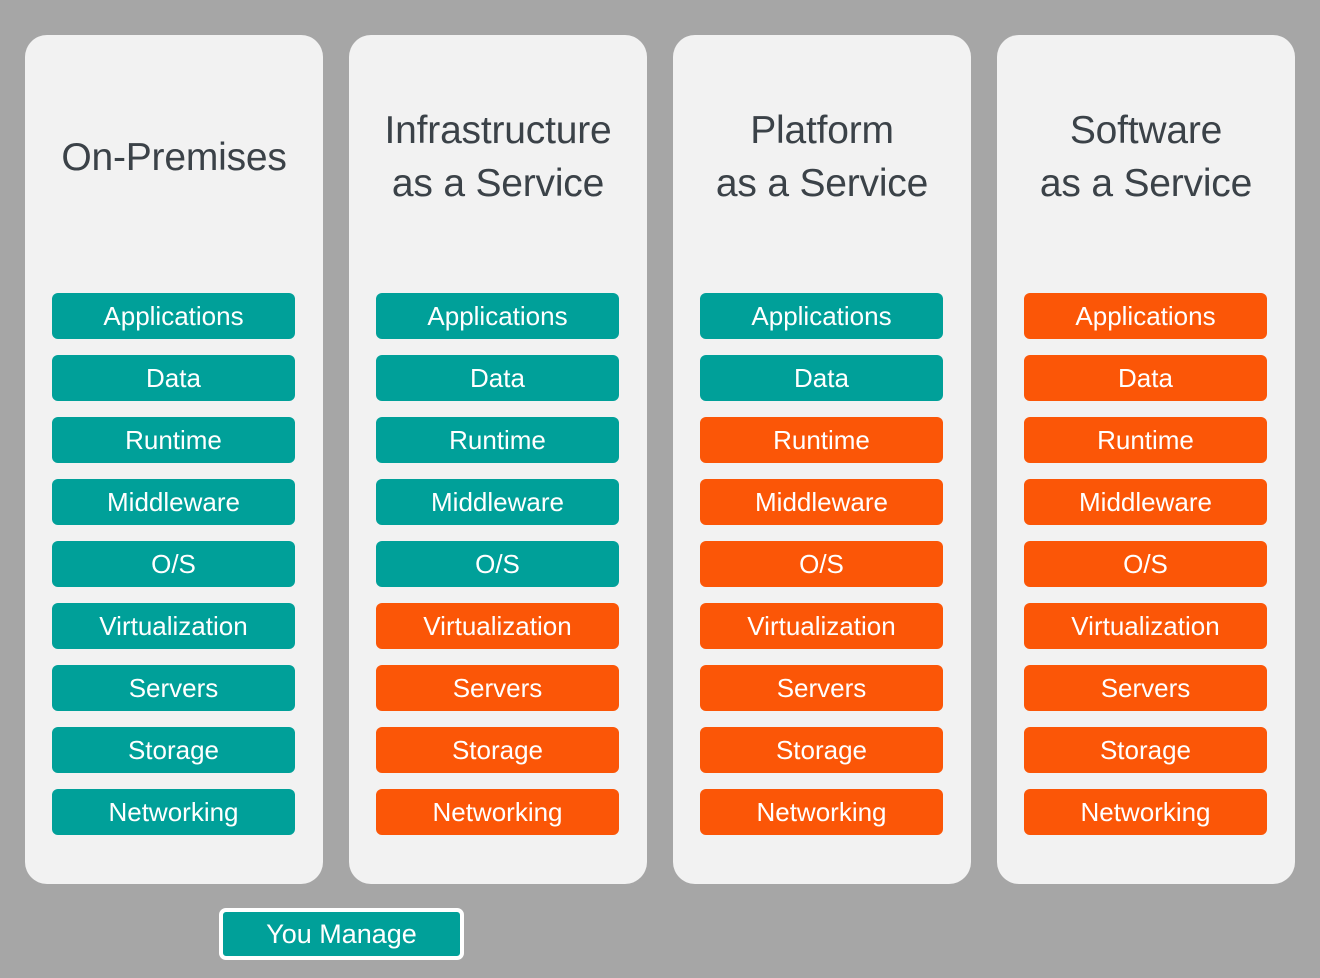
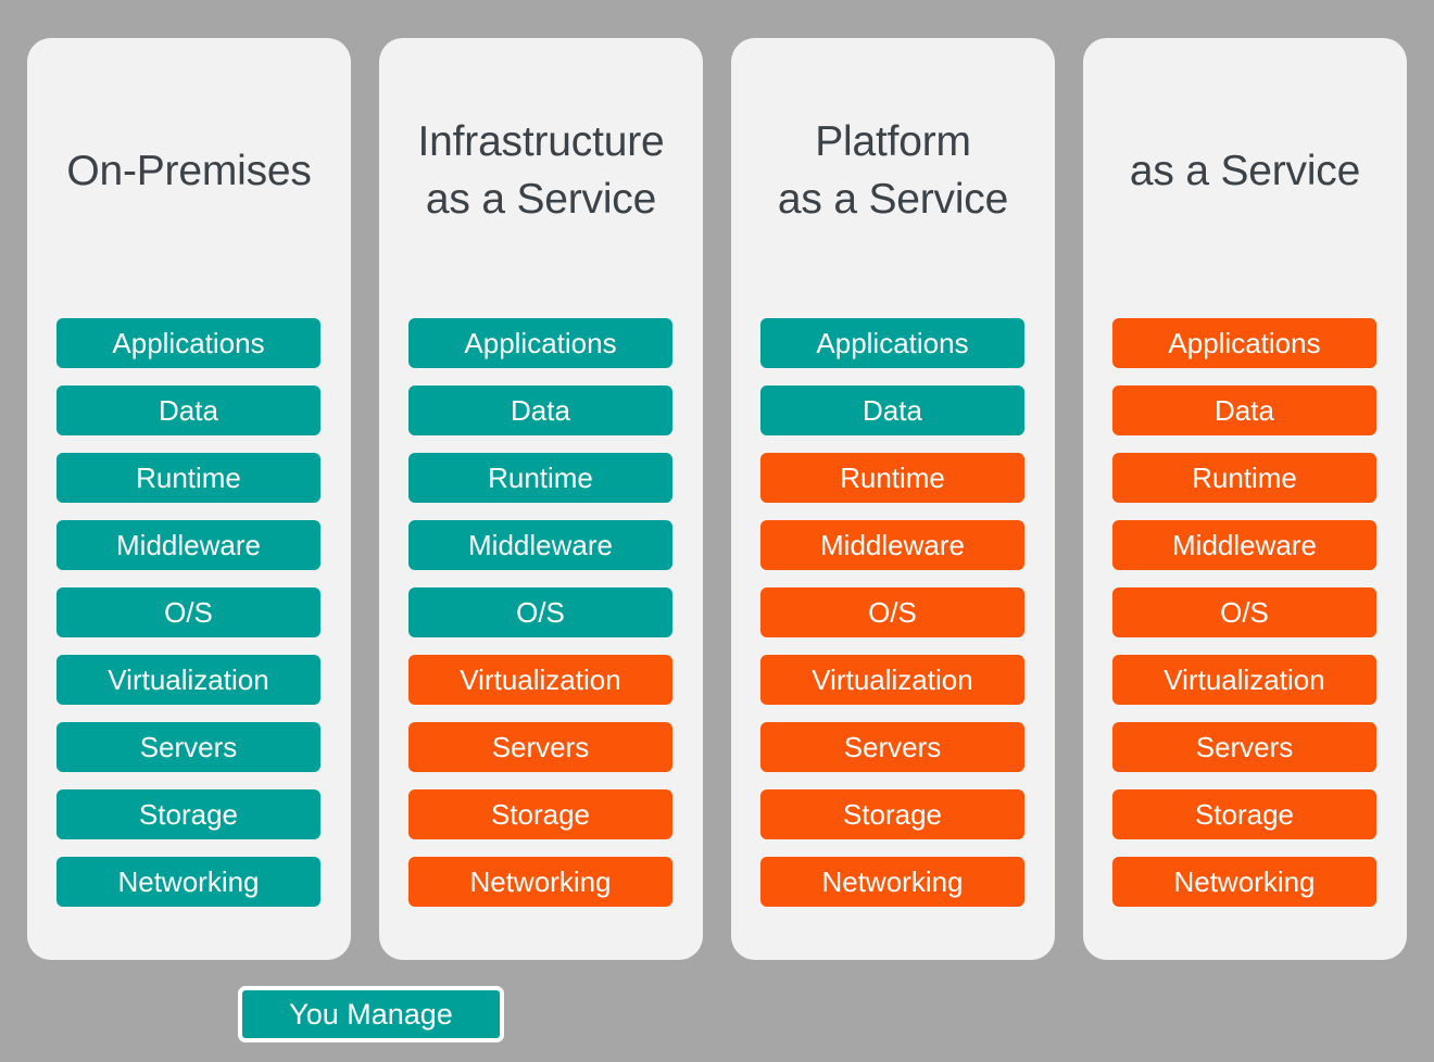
  On-Premises
  Applications
  Data
  Runtime
  Middleware
  O/S
  Virtualization
  Servers
  Storage
  Networking
  Infrastructure
  as a Service
  Applications
  Data
  Runtime
  Middleware
  O/S
  Virtualization
  Servers
  Storage
  Networking
  Platform
  as a Service
  Applications
  Data
  Runtime
  Middleware
  O/S
  Virtualization
  Servers
  Storage
  Networking
- Software
  as a Service
  Applications
  Data
  Runtime
  Middleware
  O/S
  Virtualization
  Servers
  Storage
  Networking
  You Manage
